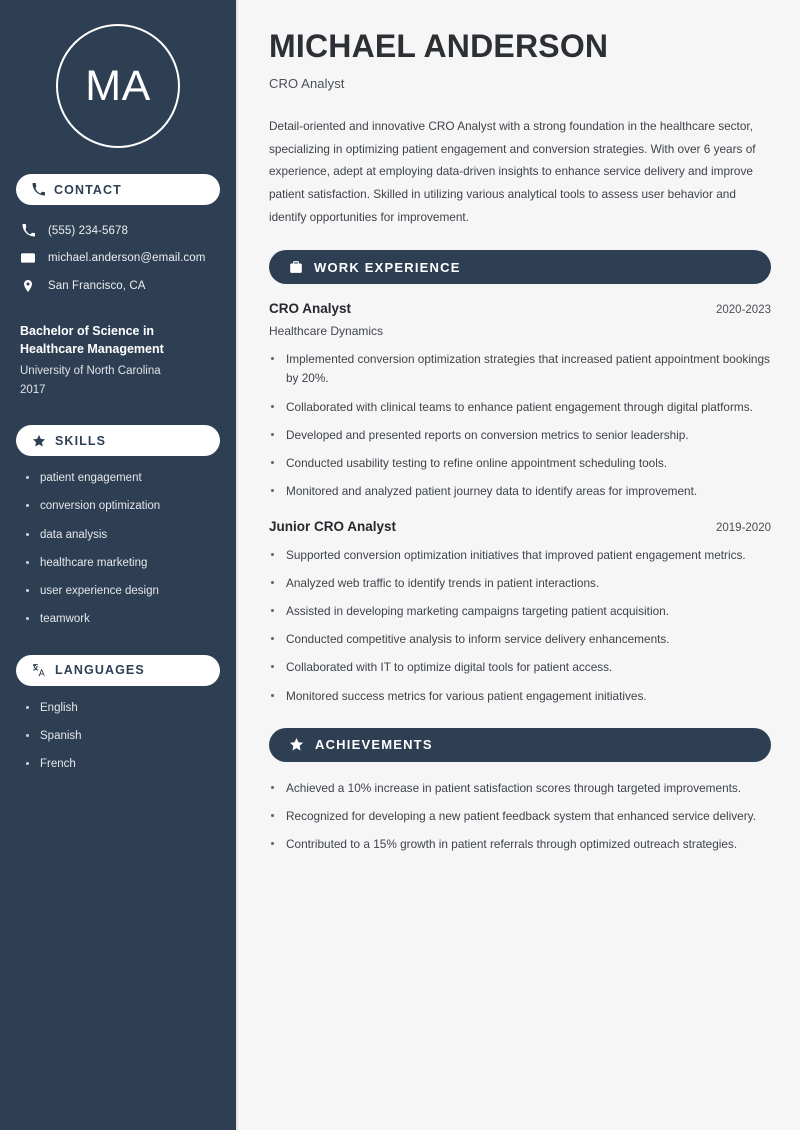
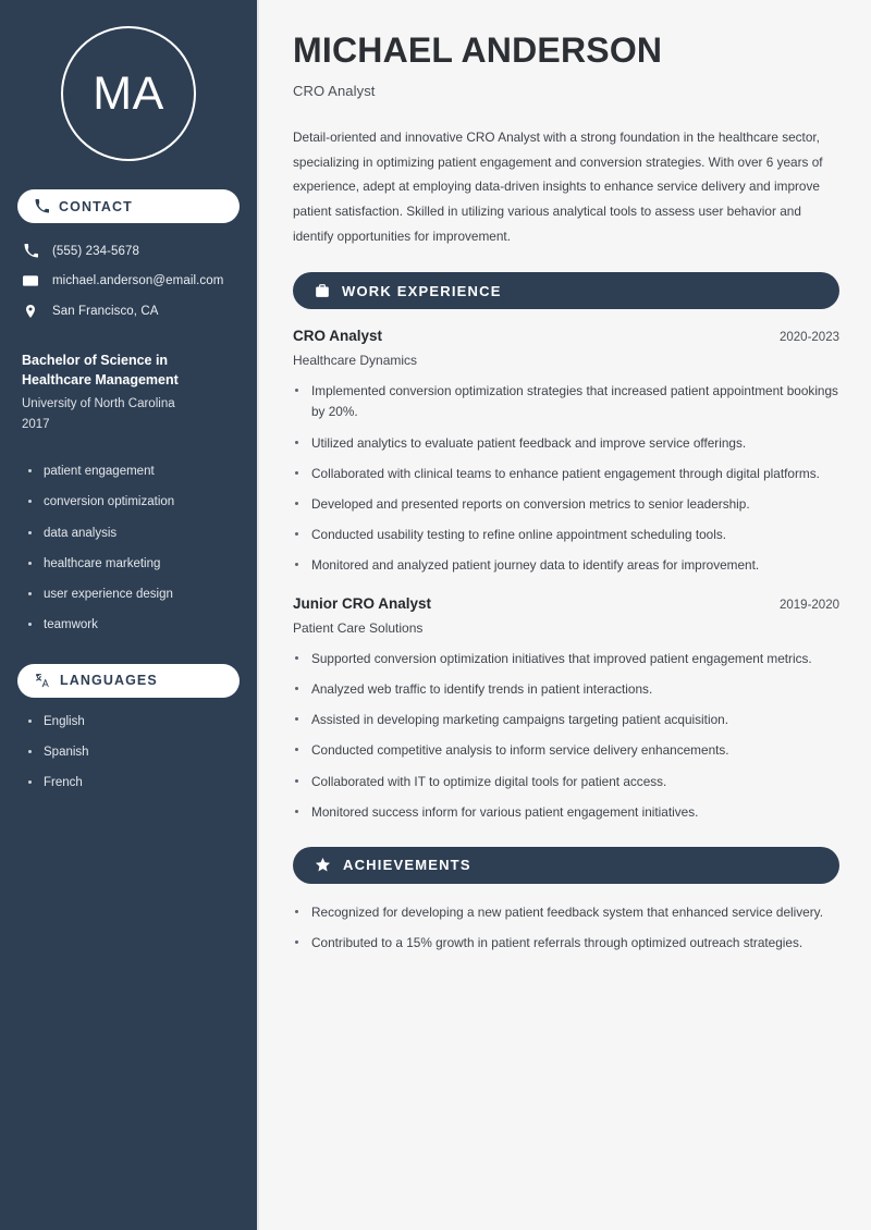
  MA
  CONTACT
  (555) 234-5678
  michael.anderson@email.com
  San Francisco, CA
  Bachelor of Science in Healthcare Management
  University of North Carolina
  2017
- SKILLS
  patient engagement
  conversion optimization
  data analysis
  healthcare marketing
  user experience design
  teamwork
  LANGUAGES
  English
  Spanish
  French
  MICHAEL ANDERSON
  CRO Analyst
  Detail-oriented and innovative CRO Analyst with a strong foundation in the healthcare sector, specializing in optimizing patient engagement and conversion strategies. With over 6 years of experience, adept at employing data-driven insights to enhance service delivery and improve patient satisfaction. Skilled in utilizing various analytical tools to assess user behavior and identify opportunities for improvement.
  WORK EXPERIENCE
  CRO Analyst
  2020-2023
  Healthcare Dynamics
  Implemented conversion optimization strategies that increased patient appointment bookings by 20%.
+ Utilized analytics to evaluate patient feedback and improve service offerings.
  Collaborated with clinical teams to enhance patient engagement through digital platforms.
  Developed and presented reports on conversion metrics to senior leadership.
  Conducted usability testing to refine online appointment scheduling tools.
  Monitored and analyzed patient journey data to identify areas for improvement.
  Junior CRO Analyst
  2019-2020
+ Patient Care Solutions
  Supported conversion optimization initiatives that improved patient engagement metrics.
  Analyzed web traffic to identify trends in patient interactions.
  Assisted in developing marketing campaigns targeting patient acquisition.
  Conducted competitive analysis to inform service delivery enhancements.
  Collaborated with IT to optimize digital tools for patient access.
- Monitored success metrics for various patient engagement initiatives.
+ Monitored success inform for various patient engagement initiatives.
  ACHIEVEMENTS
- Achieved a 10% increase in patient satisfaction scores through targeted improvements.
  Recognized for developing a new patient feedback system that enhanced service delivery.
  Contributed to a 15% growth in patient referrals through optimized outreach strategies.
